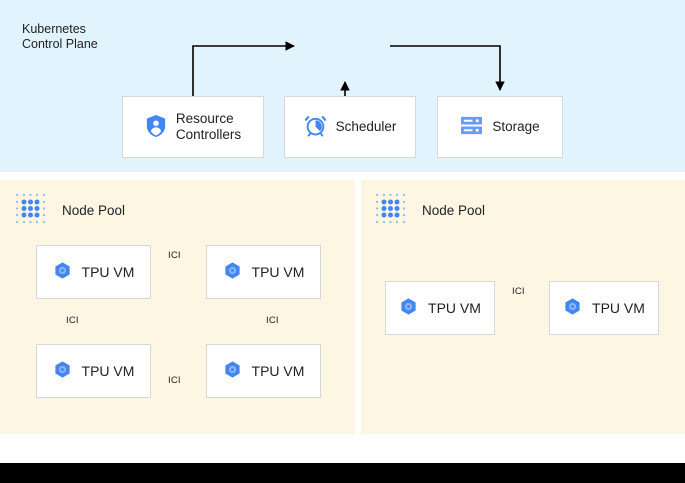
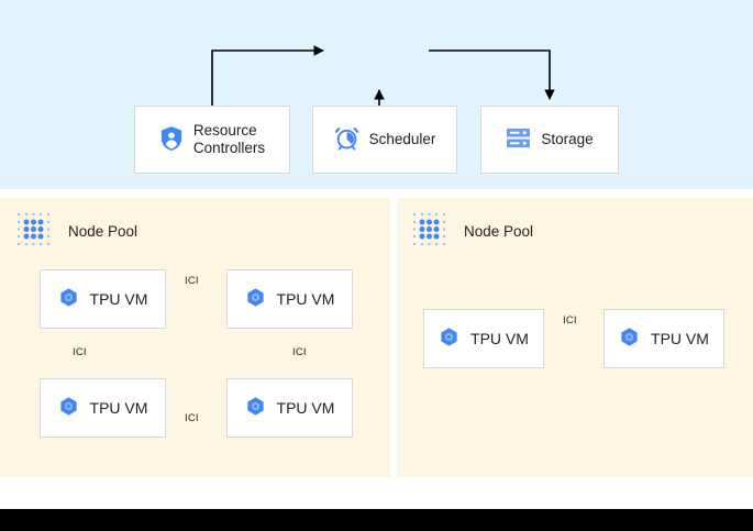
- Kubernetes
- Control Plane
  Resource
  Controllers
  Scheduler
  Storage
  Node Pool
  Node Pool
  TPU VM
  TPU VM
  TPU VM
  TPU VM
  TPU VM
  TPU VM
  ICI
  ICI
  ICI
  ICI
  ICI
